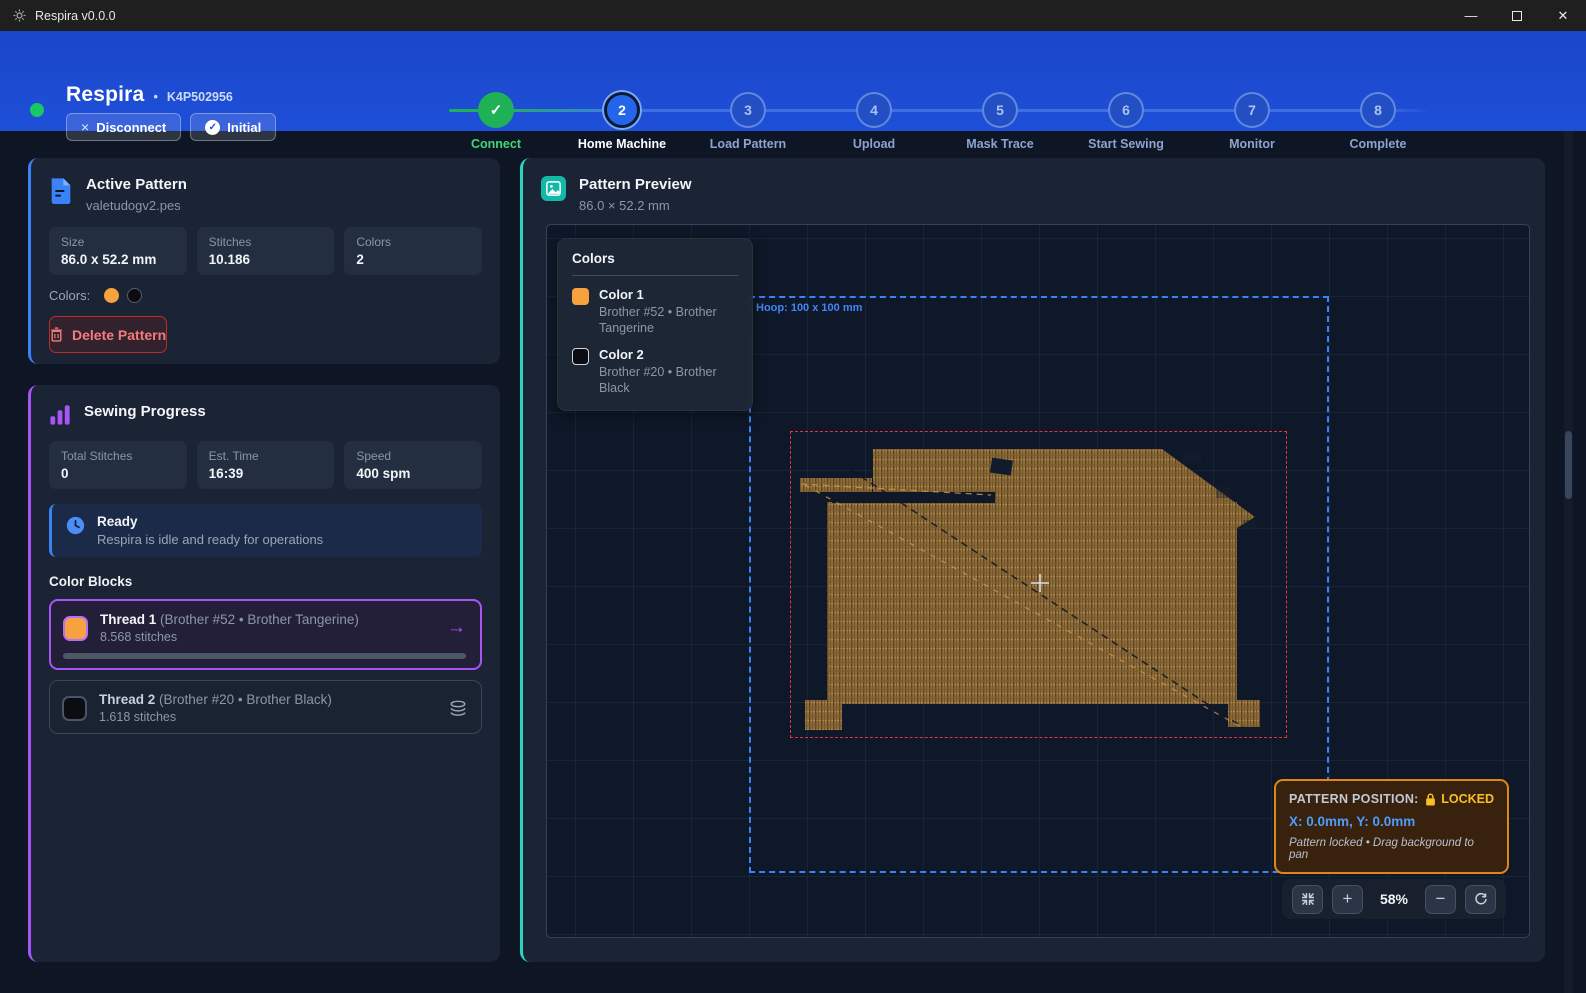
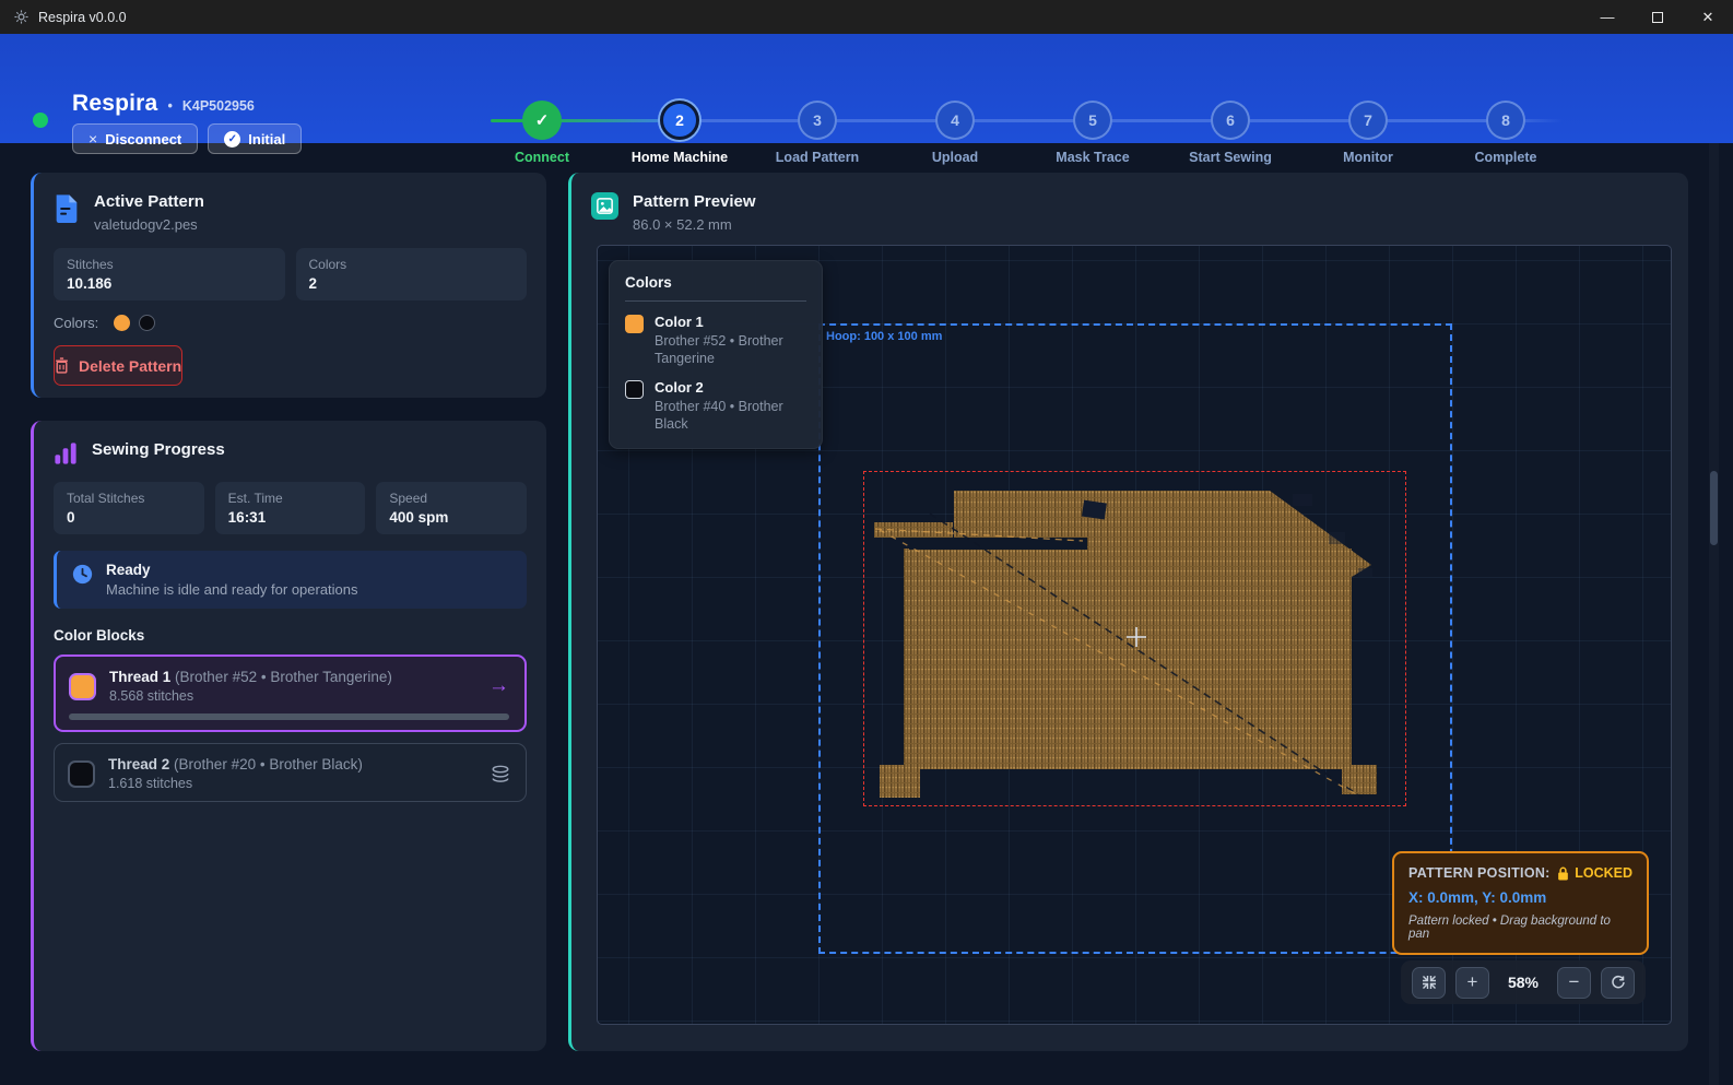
  Respira v0.0.0
  —
  ✕
  Respira
  •
  K4P502956
  ×
  Disconnect
  ✓
  Initial
  ✓
  Connect
  2
  Home Machine
  3
  Load Pattern
  4
  Upload
  5
  Mask Trace
  6
  Start Sewing
  7
  Monitor
  8
  Complete
  Active Pattern
  valetudogv2.pes
- Size
- 86.0 x 52.2 mm
  Stitches
  10.186
  Colors
  2
  Colors:
  Delete Pattern
  Sewing Progress
  Total Stitches
  0
  Est. Time
- 16:39
+ 16:31
  Speed
  400 spm
  Ready
- Respira is idle and ready for operations
+ Machine is idle and ready for operations
  Color Blocks
  Thread 1 (Brother #52 • Brother Tangerine)
  8.568 stitches
  →
  Thread 2 (Brother #20 • Brother Black)
  1.618 stitches
  Pattern Preview
  86.0 × 52.2 mm
  Colors
  Color 1
  Brother #52 • Brother Tangerine
  Color 2
- Brother #20 • Brother Black
+ Brother #40 • Brother Black
  Hoop: 100 x 100 mm
  PATTERN POSITION:
  LOCKED
  X: 0.0mm, Y: 0.0mm
  Pattern locked • Drag background to pan
  +
  58%
  −
